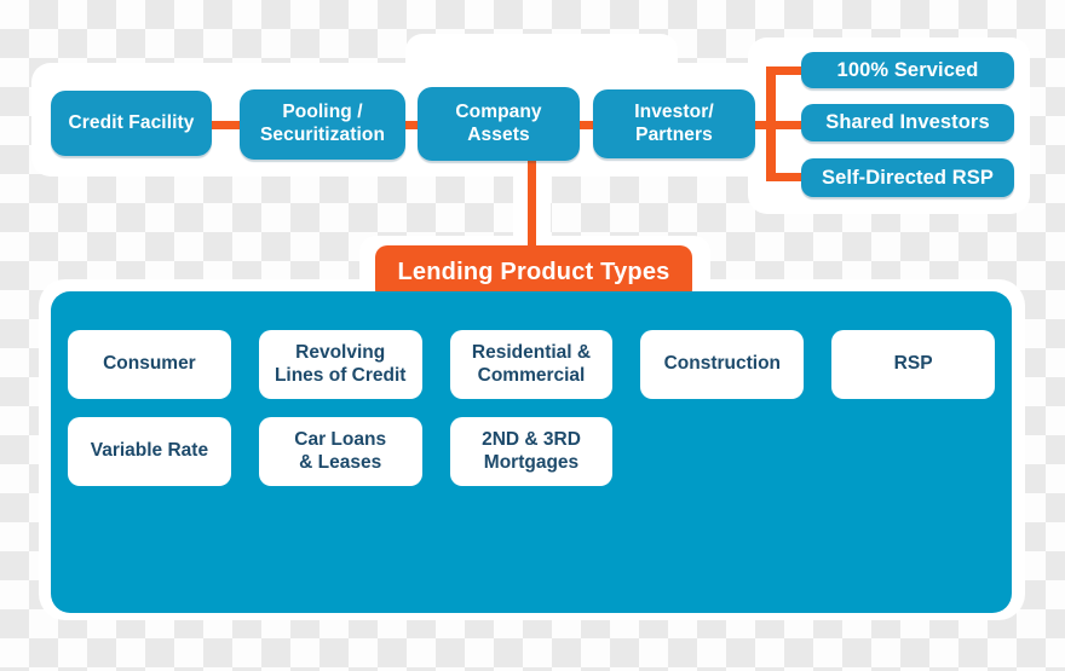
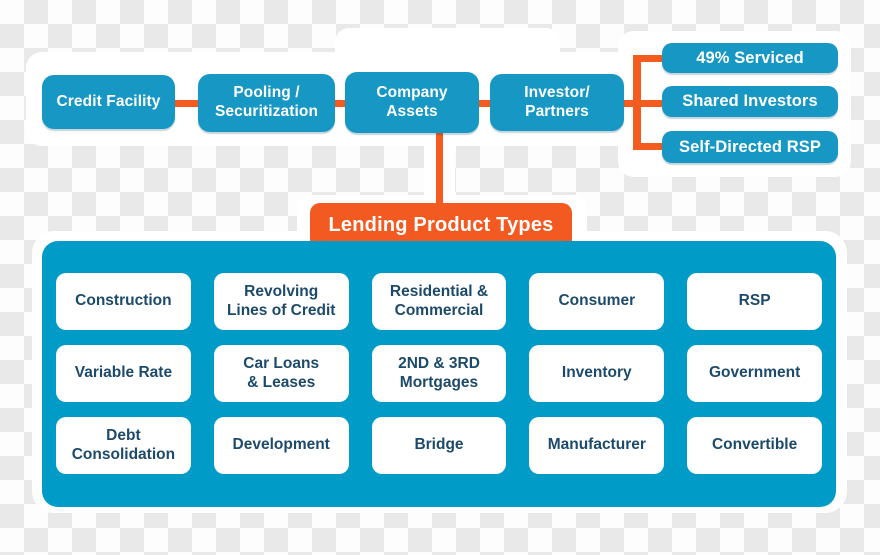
  Credit Facility
  Pooling /
  Securitization
  Company
  Assets
  Investor/
  Partners
- 100% Serviced
+ 49% Serviced
  Shared Investors
  Self-Directed RSP
  Lending Product Types
- Consumer
+ Construction
  Revolving
  Lines of Credit
  Residential &
  Commercial
- Construction
+ Consumer
  RSP
  Variable Rate
  Car Loans
  & Leases
  2ND & 3RD
  Mortgages
+ Inventory
+ Government
+ Debt
+ Consolidation
+ Development
+ Bridge
+ Manufacturer
+ Convertible
